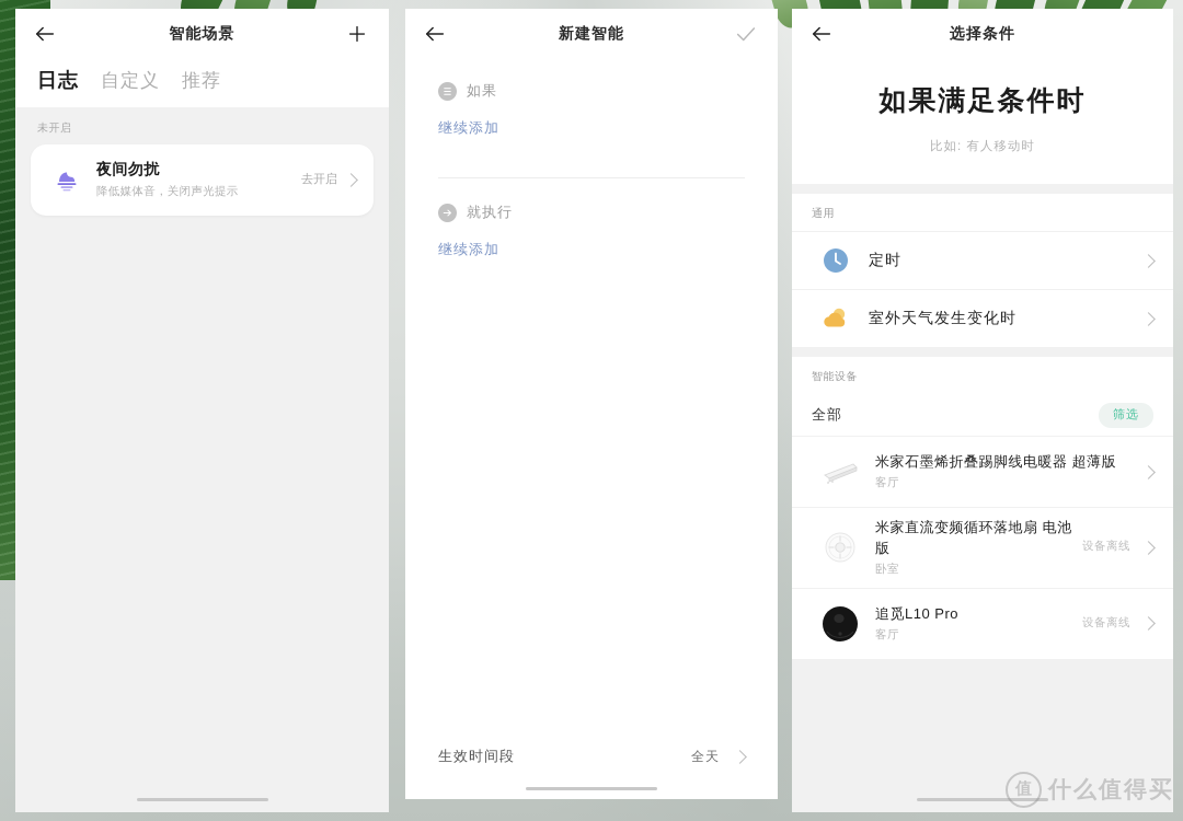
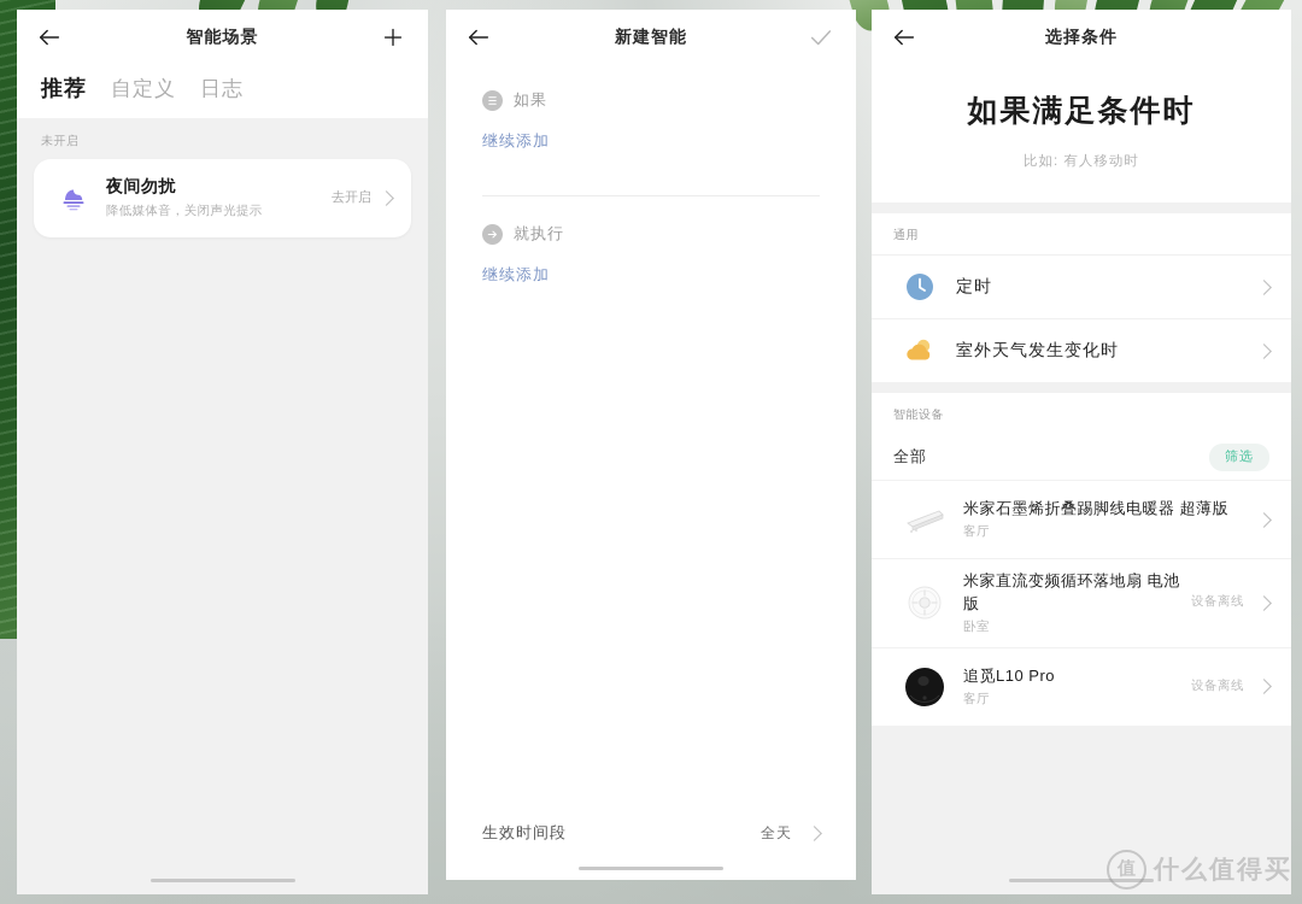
  智能场景
- 日志
+ 推荐
  自定义
- 推荐
+ 日志
  未开启
  夜间勿扰
  降低媒体音，关闭声光提示
  去开启
  新建智能
  如果
  继续添加
  就执行
  继续添加
  生效时间段
  全天
  选择条件
  如果满足条件时
  比如: 有人移动时
  通用
  定时
  室外天气发生变化时
  智能设备
  全部
  筛选
  米家石墨烯折叠踢脚线电暖器 超薄版
  客厅
  米家直流变频循环落地扇 电池版
  卧室
  设备离线
  追觅L10 Pro
  客厅
  设备离线
  值
  什么值得买
